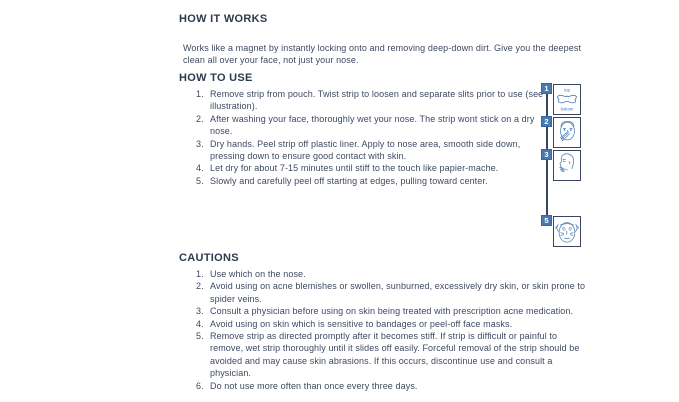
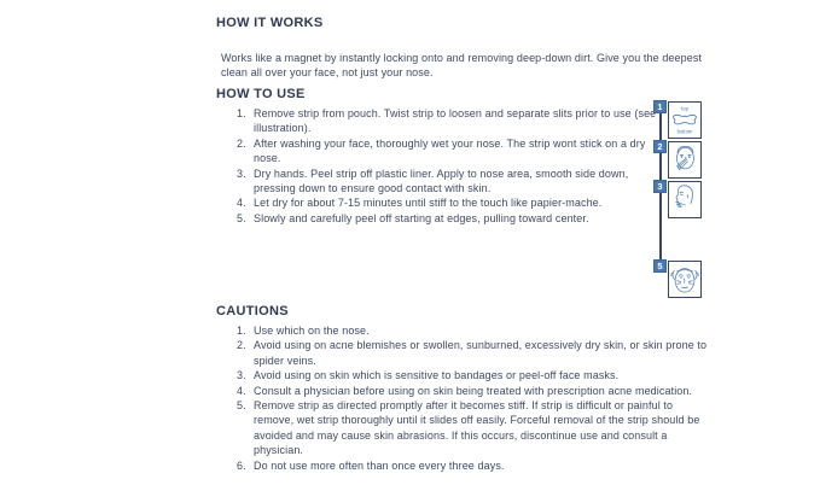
  HOW IT WORKS
  Works like a magnet by instantly locking onto and removing deep-down dirt. Give you the deepest
  clean all over your face, not just your nose.
  HOW TO USE
  1.
  Remove strip from pouch. Twist strip to loosen and separate slits prior to use (see
  illustration).
  2.
  After washing your face, thoroughly wet your nose. The strip wont stick on a dry
  nose.
  3.
  Dry hands. Peel strip off plastic liner. Apply to nose area, smooth side down,
  pressing down to ensure good contact with skin.
  4.
  Let dry for about 7-15 minutes until stiff to the touch like papier-mache.
  5.
  Slowly and carefully peel off starting at edges, pulling toward center.
  1
  2
  3
  5
  CAUTIONS
  1.
  Use which on the nose.
  2.
  Avoid using on acne blemishes or swollen, sunburned, excessively dry skin, or skin prone to
  spider veins.
  3.
- Consult a physician before using on skin being treated with prescription acne medication.
+ Avoid using on skin which is sensitive to bandages or peel-off face masks.
  4.
- Avoid using on skin which is sensitive to bandages or peel-off face masks.
+ Consult a physician before using on skin being treated with prescription acne medication.
  5.
  Remove strip as directed promptly after it becomes stiff. If strip is difficult or painful to
  remove, wet strip thoroughly until it slides off easily. Forceful removal of the strip should be
  avoided and may cause skin abrasions. If this occurs, discontinue use and consult a
  physician.
  6.
  Do not use more often than once every three days.
